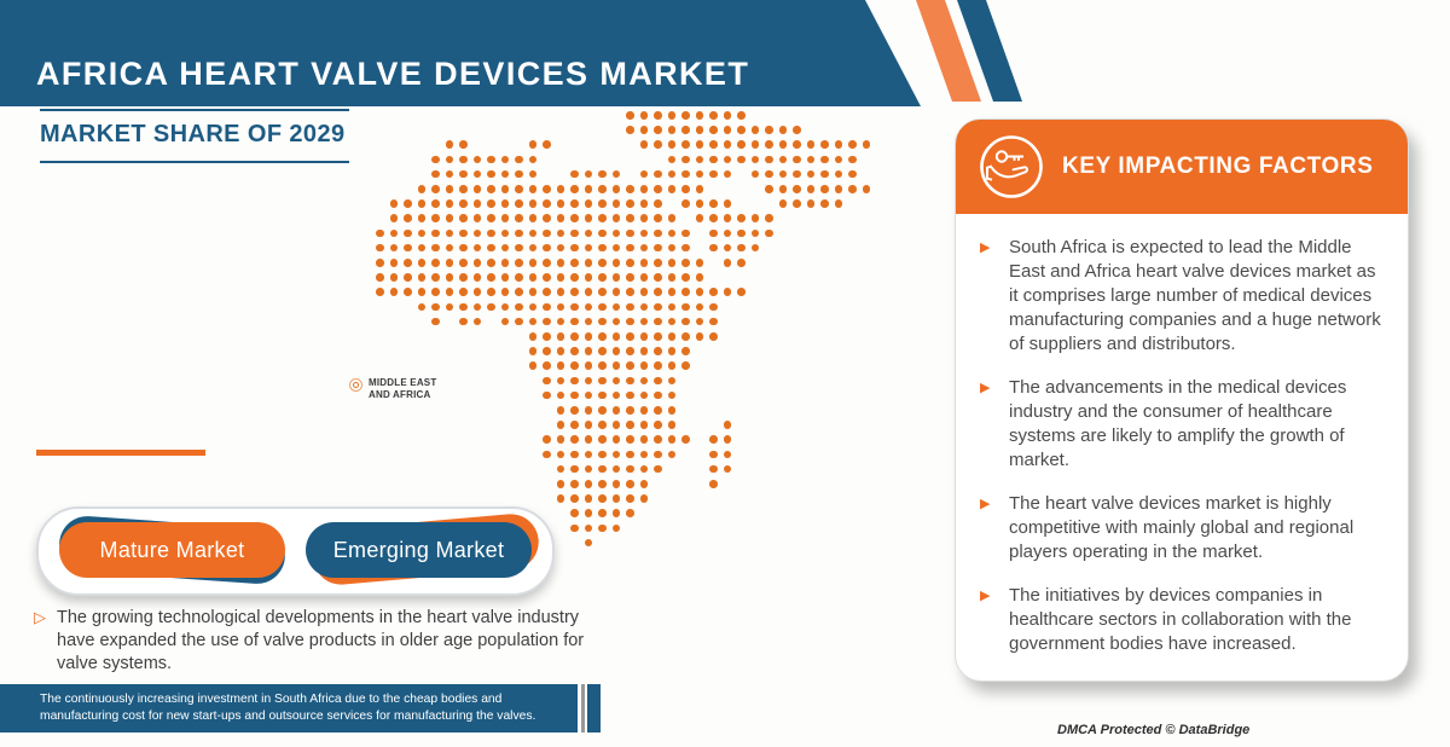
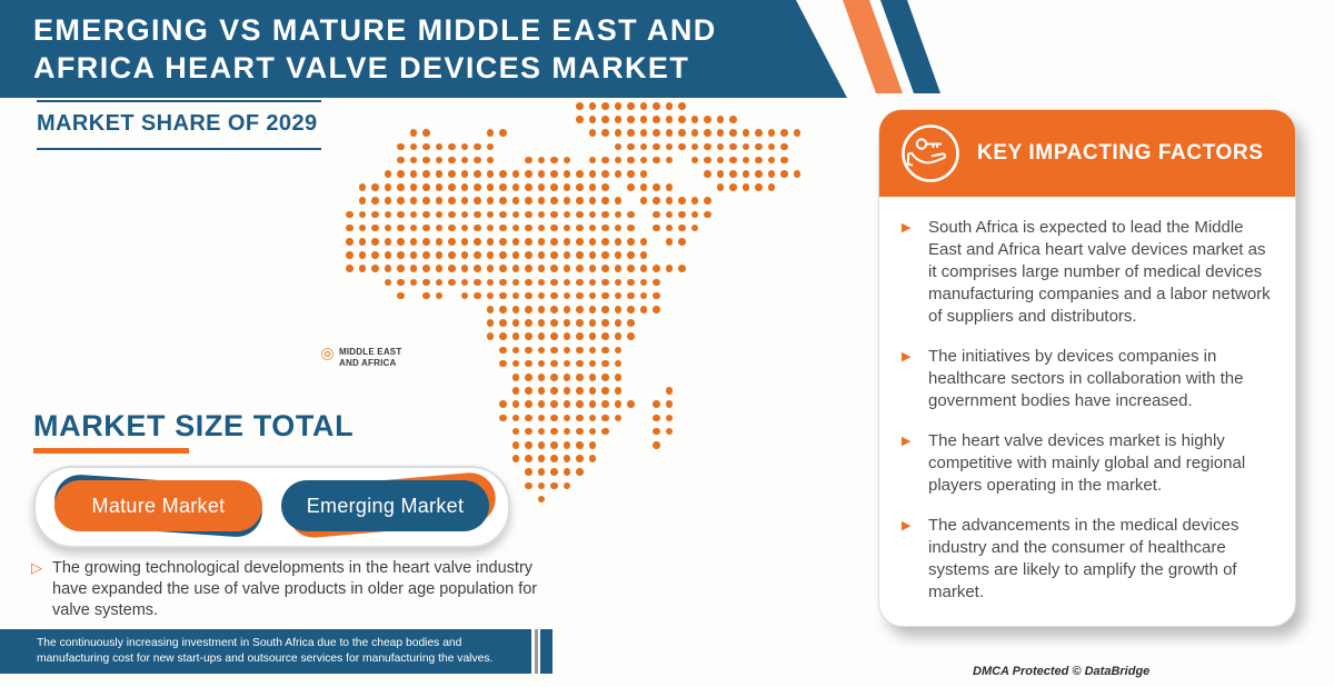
+ EMERGING VS MATURE MIDDLE EAST AND
  AFRICA HEART VALVE DEVICES MARKET
  MARKET SHARE OF 2029
  MIDDLE EAST
  AND AFRICA
+ MARKET SIZE TOTAL
  Mature Market
  Emerging Market
  ▷
  The growing technological developments in the heart valve industry have expanded the use of valve products in older age population for valve systems.
  The continuously increasing investment in South Africa due to the cheap bodies and manufacturing cost for new start-ups and outsource services for manufacturing the valves.
  KEY IMPACTING FACTORS
  ▶
- South Africa is expected to lead the Middle East and Africa heart valve devices market as it comprises large number of medical devices manufacturing companies and a huge network of suppliers and distributors.
+ South Africa is expected to lead the Middle East and Africa heart valve devices market as it comprises large number of medical devices manufacturing companies and a labor network of suppliers and distributors.
  ▶
- The advancements in the medical devices industry and the consumer of healthcare systems are likely to amplify the growth of market.
+ The initiatives by devices companies in healthcare sectors in collaboration with the government bodies have increased.
  ▶
  The heart valve devices market is highly competitive with mainly global and regional players operating in the market.
  ▶
- The initiatives by devices companies in healthcare sectors in collaboration with the government bodies have increased.
+ The advancements in the medical devices industry and the consumer of healthcare systems are likely to amplify the growth of market.
  DMCA Protected © DataBridge
